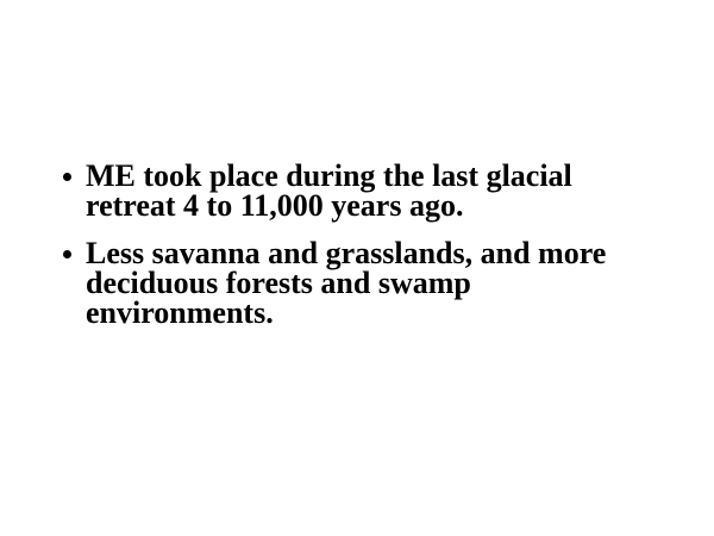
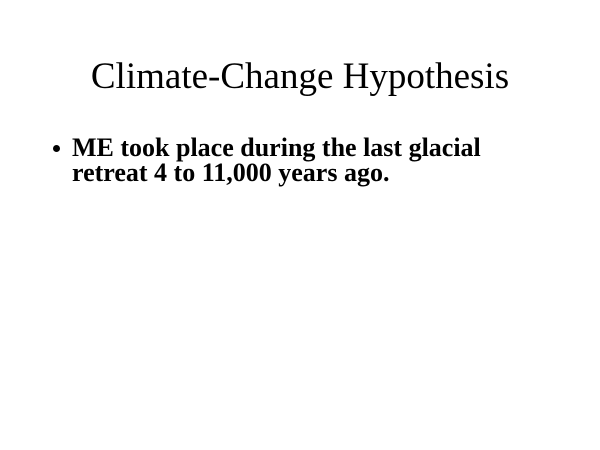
+ Climate-Change Hypothesis
  ME took place during the last glacial retreat 4 to 11,000 years ago.
- Less savanna and grasslands, and more deciduous forests and swamp environments.
